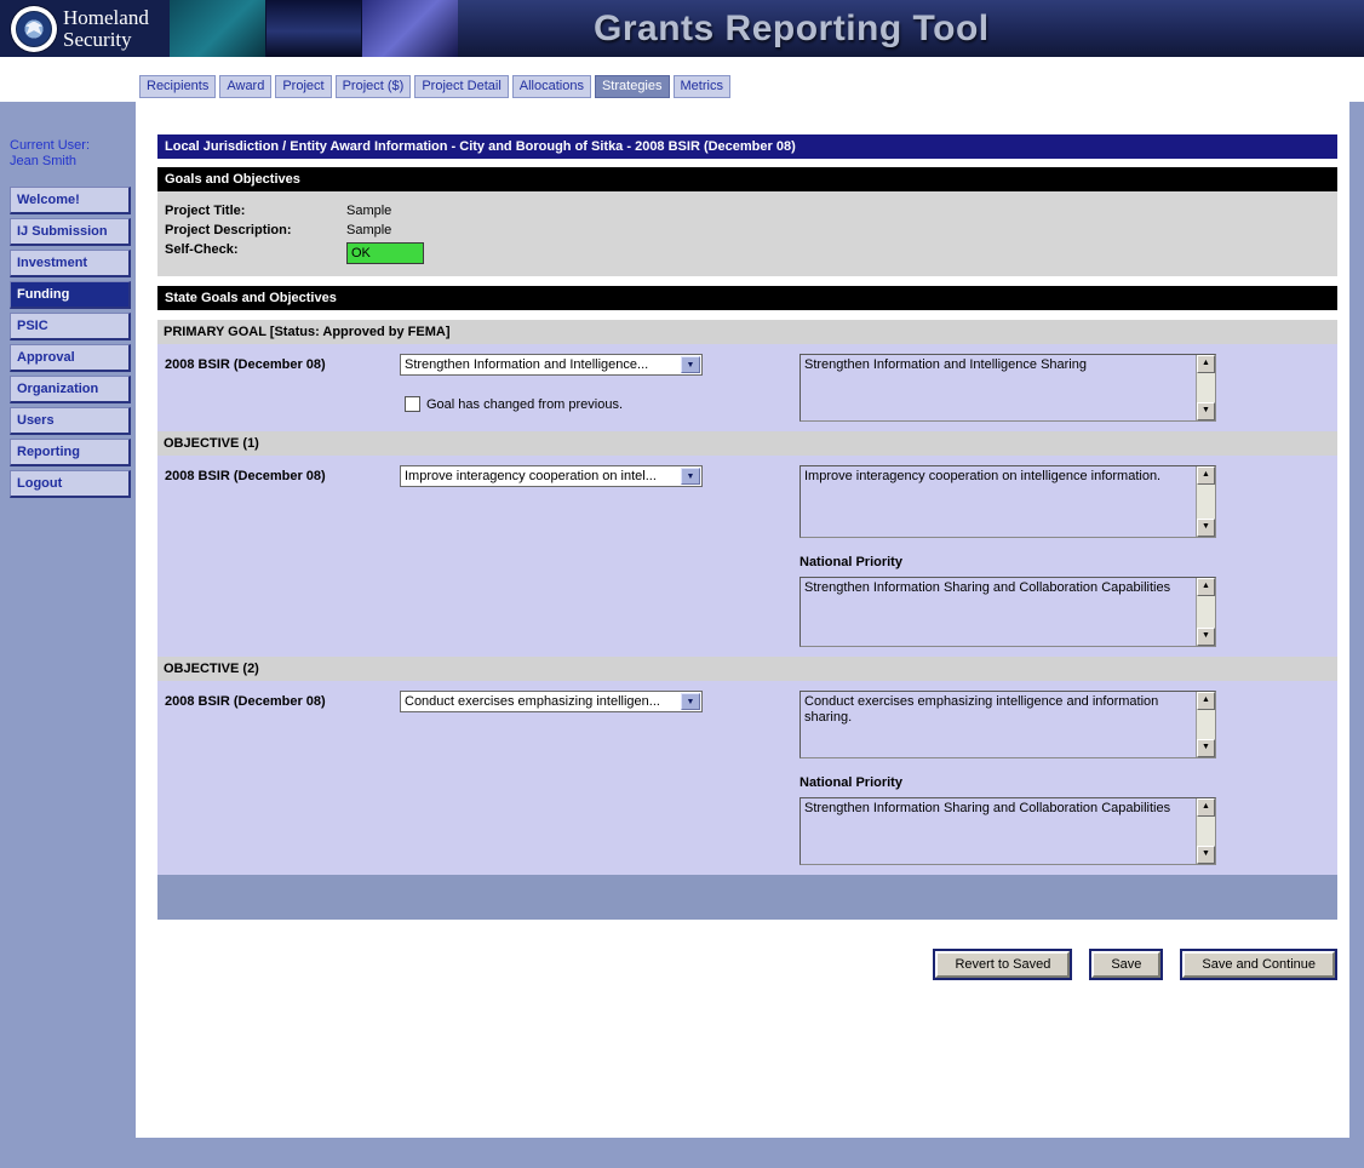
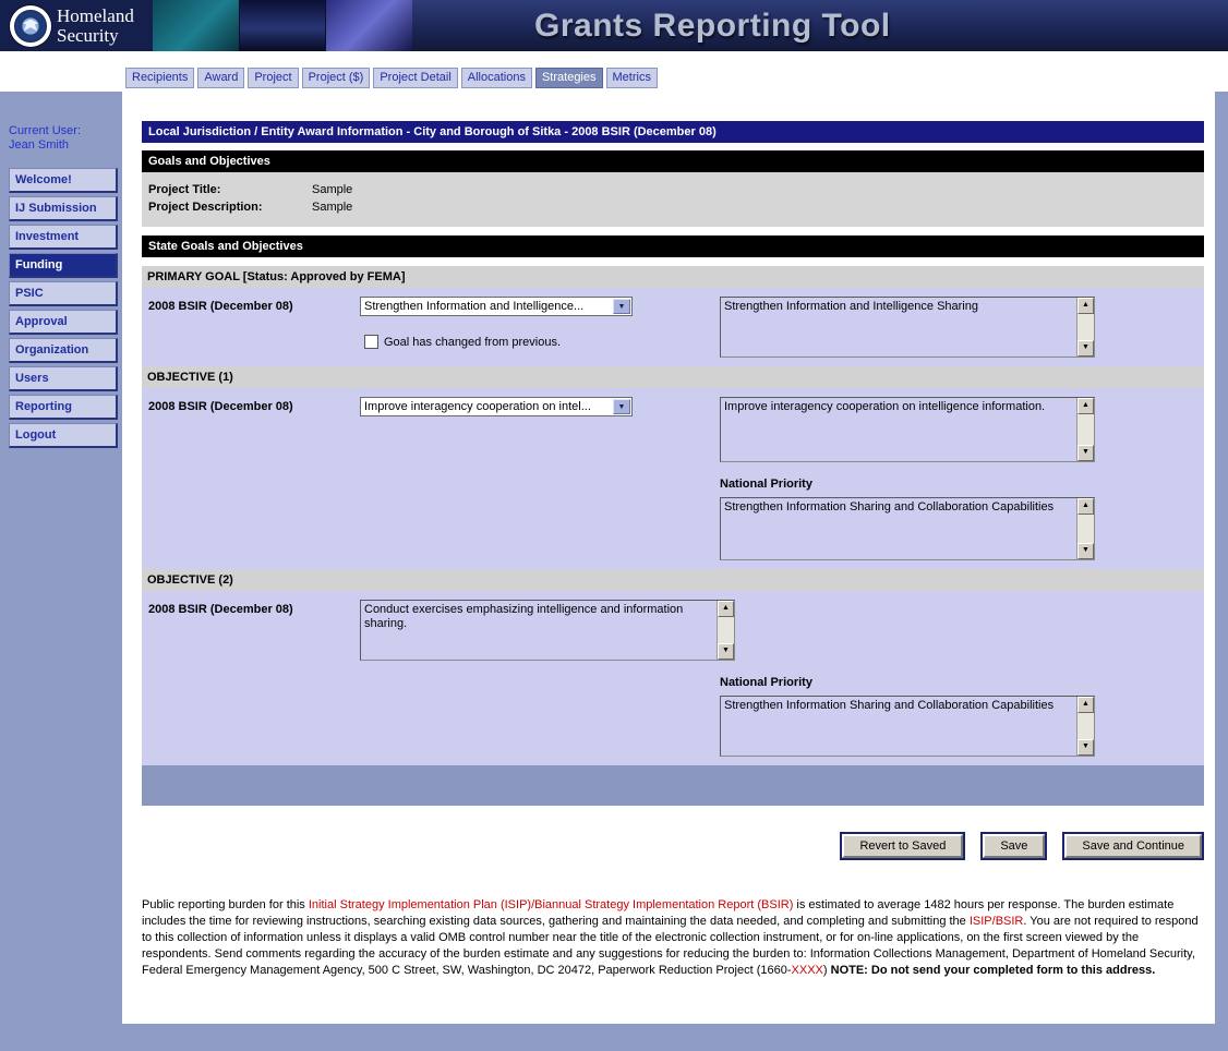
  Homeland
  Security
  Grants Reporting Tool
  Recipients
  Award
  Project
  Project ($)
  Project Detail
  Allocations
  Strategies
  Metrics
  Current User:
  Jean Smith
  Welcome!
  IJ Submission
  Investment
  Funding
  PSIC
  Approval
  Organization
  Users
  Reporting
  Logout
  Local Jurisdiction / Entity Award Information - City and Borough of Sitka - 2008 BSIR (December 08)
  Goals and Objectives
  Project Title:
  Sample
  Project Description:
  Sample
- Self-Check:
- OK
  State Goals and Objectives
  PRIMARY GOAL [Status: Approved by FEMA]
  2008 BSIR (December 08)
  Strengthen Information and Intelligence...
  Goal has changed from previous.
  Strengthen Information and Intelligence Sharing
  OBJECTIVE (1)
  2008 BSIR (December 08)
  Improve interagency cooperation on intel...
  Improve interagency cooperation on intelligence information.
  National Priority
  Strengthen Information Sharing and Collaboration Capabilities
  OBJECTIVE (2)
  2008 BSIR (December 08)
- Conduct exercises emphasizing intelligen...
  Conduct exercises emphasizing intelligence and information sharing.
  National Priority
  Strengthen Information Sharing and Collaboration Capabilities
  Revert to Saved
  Save
  Save and Continue
+ Public reporting burden for this Initial Strategy Implementation Plan (ISIP)/Biannual Strategy Implementation Report (BSIR) is estimated to average 1482 hours per response. The burden estimate includes the time for reviewing instructions, searching existing data sources, gathering and maintaining the data needed, and completing and submitting the ISIP/BSIR. You are not required to respond to this collection of information unless it displays a valid OMB control number near the title of the electronic collection instrument, or for on-line applications, on the first screen viewed by the respondents. Send comments regarding the accuracy of the burden estimate and any suggestions for reducing the burden to: Information Collections Management, Department of Homeland Security, Federal Emergency Management Agency, 500 C Street, SW, Washington, DC 20472, Paperwork Reduction Project (1660-XXXX) NOTE: Do not send your completed form to this address.
